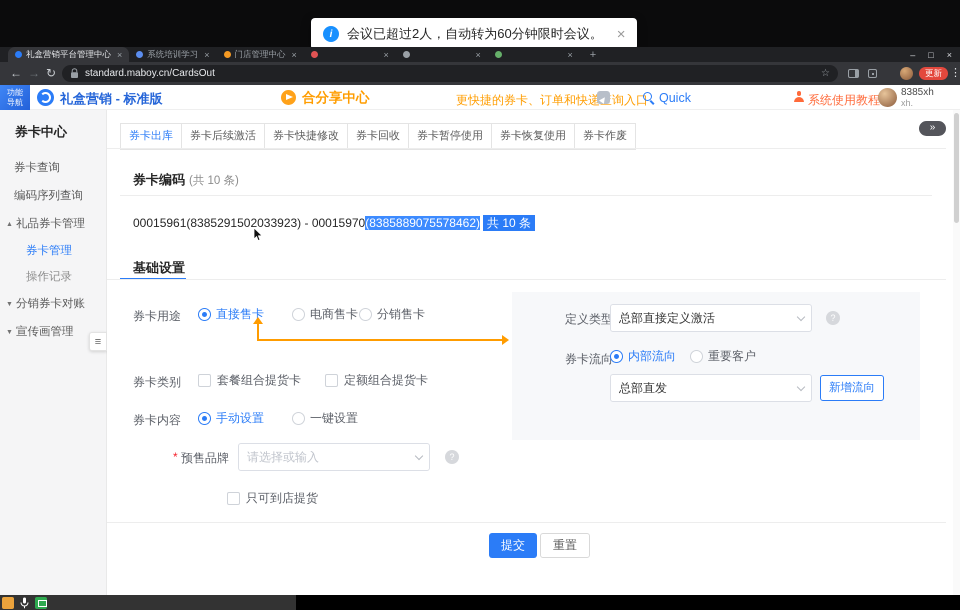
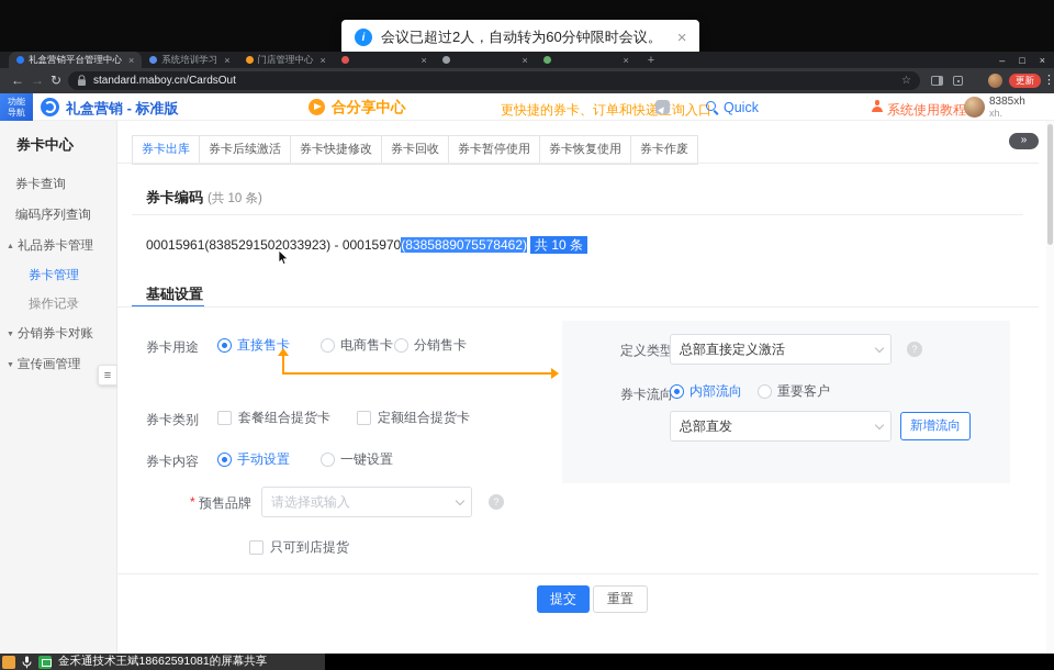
  i
  会议已超过2人，自动转为60分钟限时会议。
  ×
  礼盒营销平台管理中心
  ×
  系统培训学习
  ×
  门店管理中心
  ×
  ×
  ×
  ×
  +
  –
  □
  ×
  ←
  →
  ↻
  standard.maboy.cn/CardsOut
  ☆
  更新
  ⋮
  功能
  导航
  礼盒营销 - 标准版
  合分享中心
  更快捷的券卡、订单和快递询入口
  Quick
  系统使用教程
  8385xh
  xh.
  券卡中心
  券卡查询
  编码序列查询
  礼品券卡管理
  券卡管理
  操作记录
  分销券卡对账
  宣传画管理
  ≡
  »
  券卡出库
  券卡后续激活
  券卡快捷修改
  券卡回收
  券卡暂停使用
  券卡恢复使用
  券卡作废
  券卡编码 (共 10 条)
  00015961(8385291502033923) - 00015970(8385889075578462) 共 10 条
  基础设置
  定义类型
  总部直接定义激活
  ?
  券卡流向
  内部流向
  重要客户
  总部直发
  新增流向
  券卡用途
  直接售卡
  电商售卡
  分销售卡
  券卡类别
  套餐组合提货卡
  定额组合提货卡
  券卡内容
  手动设置
  一键设置
  *
  预售品牌
  请选择或输入
  ?
  只可到店提货
  提交
  重置
+ 金禾通技术王斌18662591081的屏幕共享
